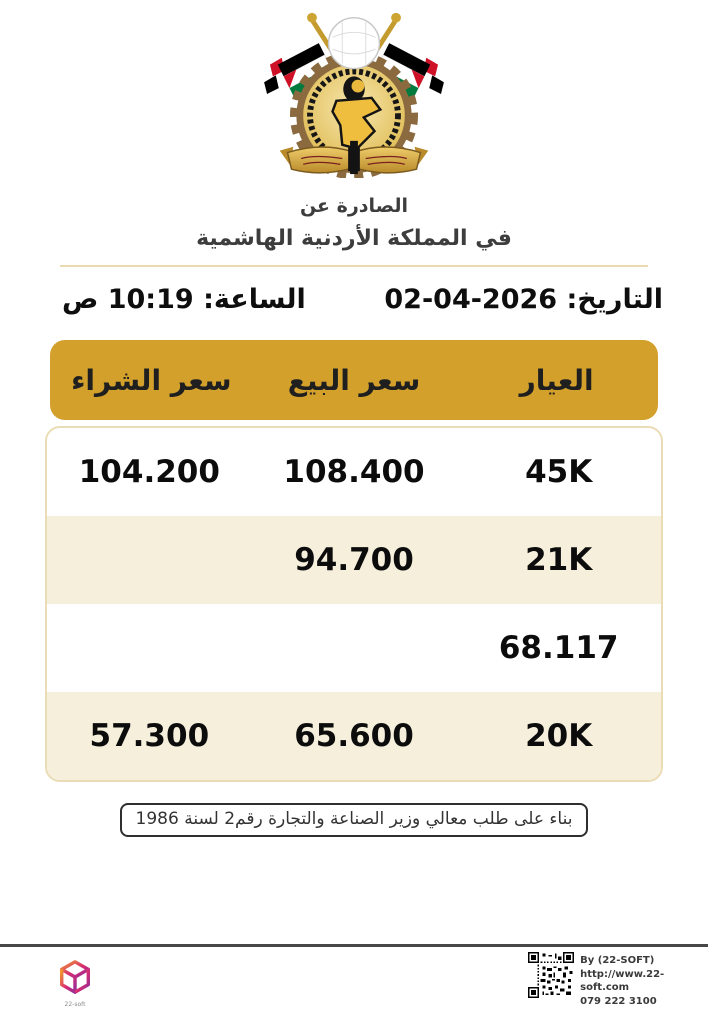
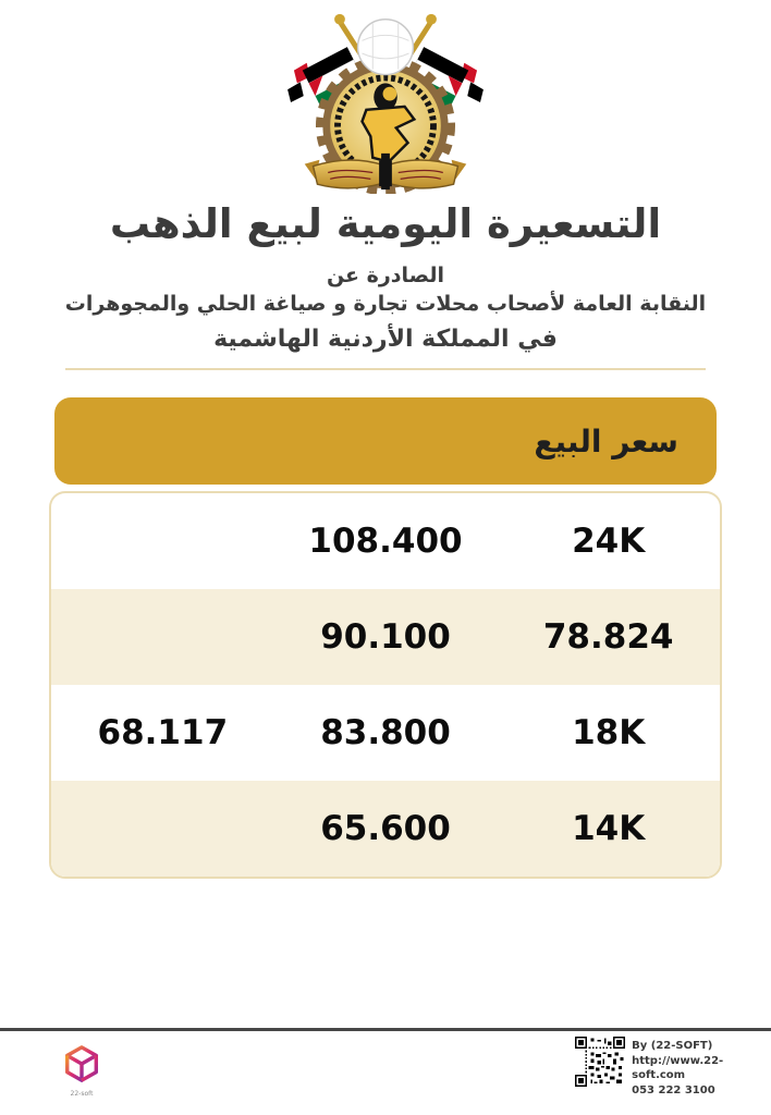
+ التسعيرة اليومية لبيع الذهب
  الصادرة عن
+ النقابة العامة لأصحاب محلات تجارة و صياغة الحلي والمجوهرات
  في المملكة الأردنية الهاشمية
- التاريخ: 02-04-2026
- الساعة: 10:19 ص
- العيار
  سعر البيع
- سعر الشراء
- 45K
+ 24K
  108.400
- 104.200
- 21K
- 94.700
+ 78.824
+ 90.100
+ 18K
+ 83.800
  68.117
- 20K
+ 14K
  65.600
- 57.300
- بناء على طلب معالي وزير الصناعة والتجارة رقم2 لسنة 1986
  By (22-SOFT)
  http://www.22-soft.com
- 079 222 3100
+ 053 222 3100
